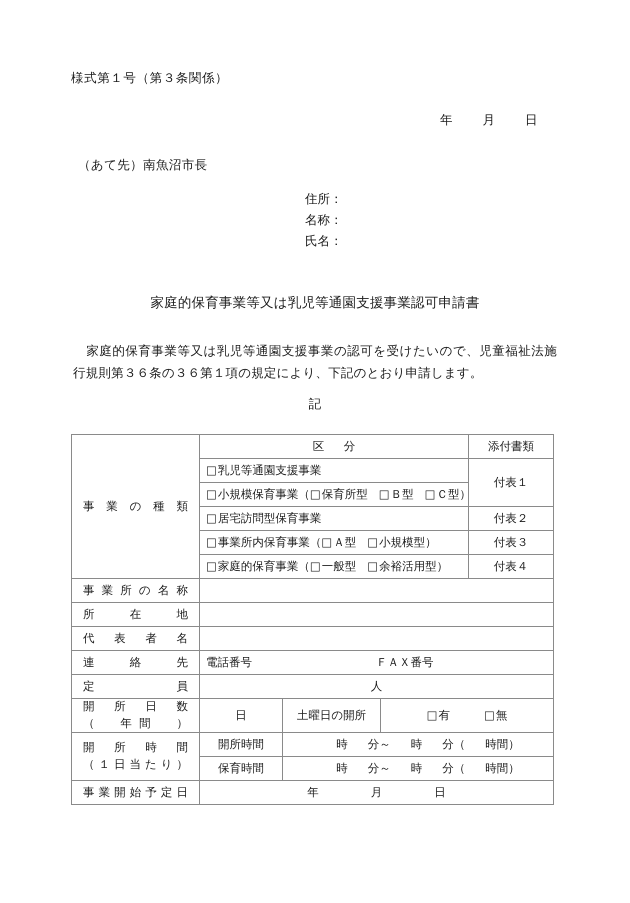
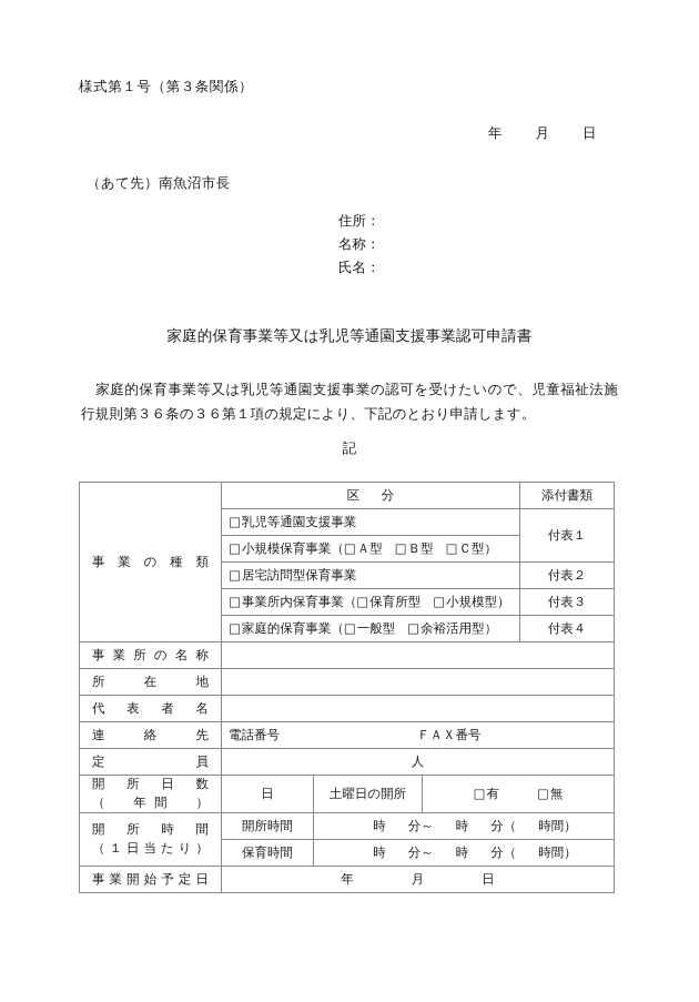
  様式第１号（第３条関係）
  年 月 日
  （あて先）南魚沼市長
  住所：
  名称：
  氏名：
  家庭的保育事業等又は乳児等通園支援事業認可申請書
  家庭的保育事業等又は乳児等通園支援事業の認可を受けたいので、児童福祉法施行規則第３６条の３６第１項の規定により、下記のとおり申請します。
  記
  事業の種類	区 分	添付書類
  □乳児等通園支援事業	付表１
- □小規模保育事業（□保育所型 □Ｂ型 □Ｃ型）
+ □小規模保育事業（□Ａ型 □Ｂ型 □Ｃ型）
  □居宅訪問型保育事業	付表２
- □事業所内保育事業（□Ａ型 □小規模型）	付表３
+ □事業所内保育事業（□保育所型 □小規模型）	付表３
  □家庭的保育事業（□一般型 □余裕活用型）	付表４
  事業所の名称
  所在地
  代表者名
  連絡先	電話番号 ＦＡＸ番号
  定員	人
  開所日数（ 年間 ）	日	土曜日の開所	□有 □無
  開所時間（１日当たり）	開所時間	時 分～ 時 分（ 時間）
  保育時間	時 分～ 時 分（ 時間）
  事業開始予定日	年 月 日
